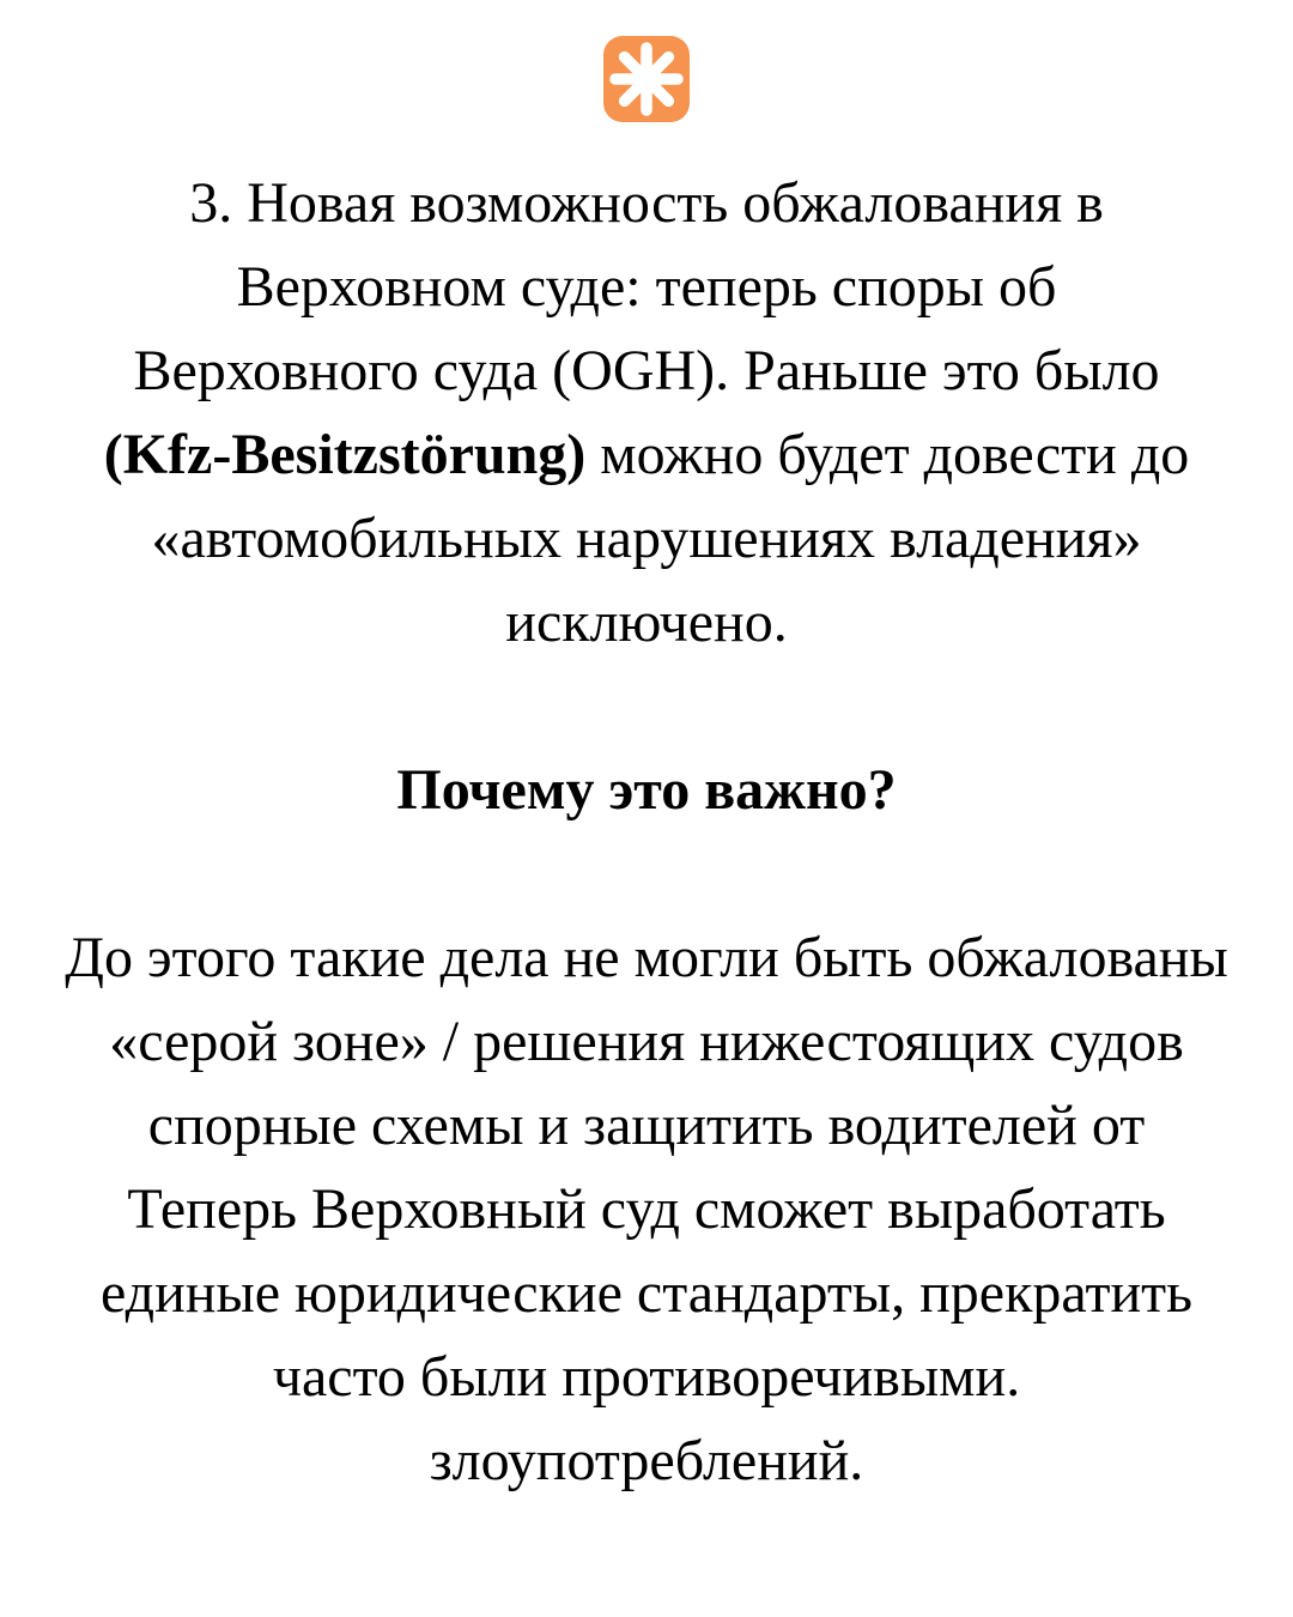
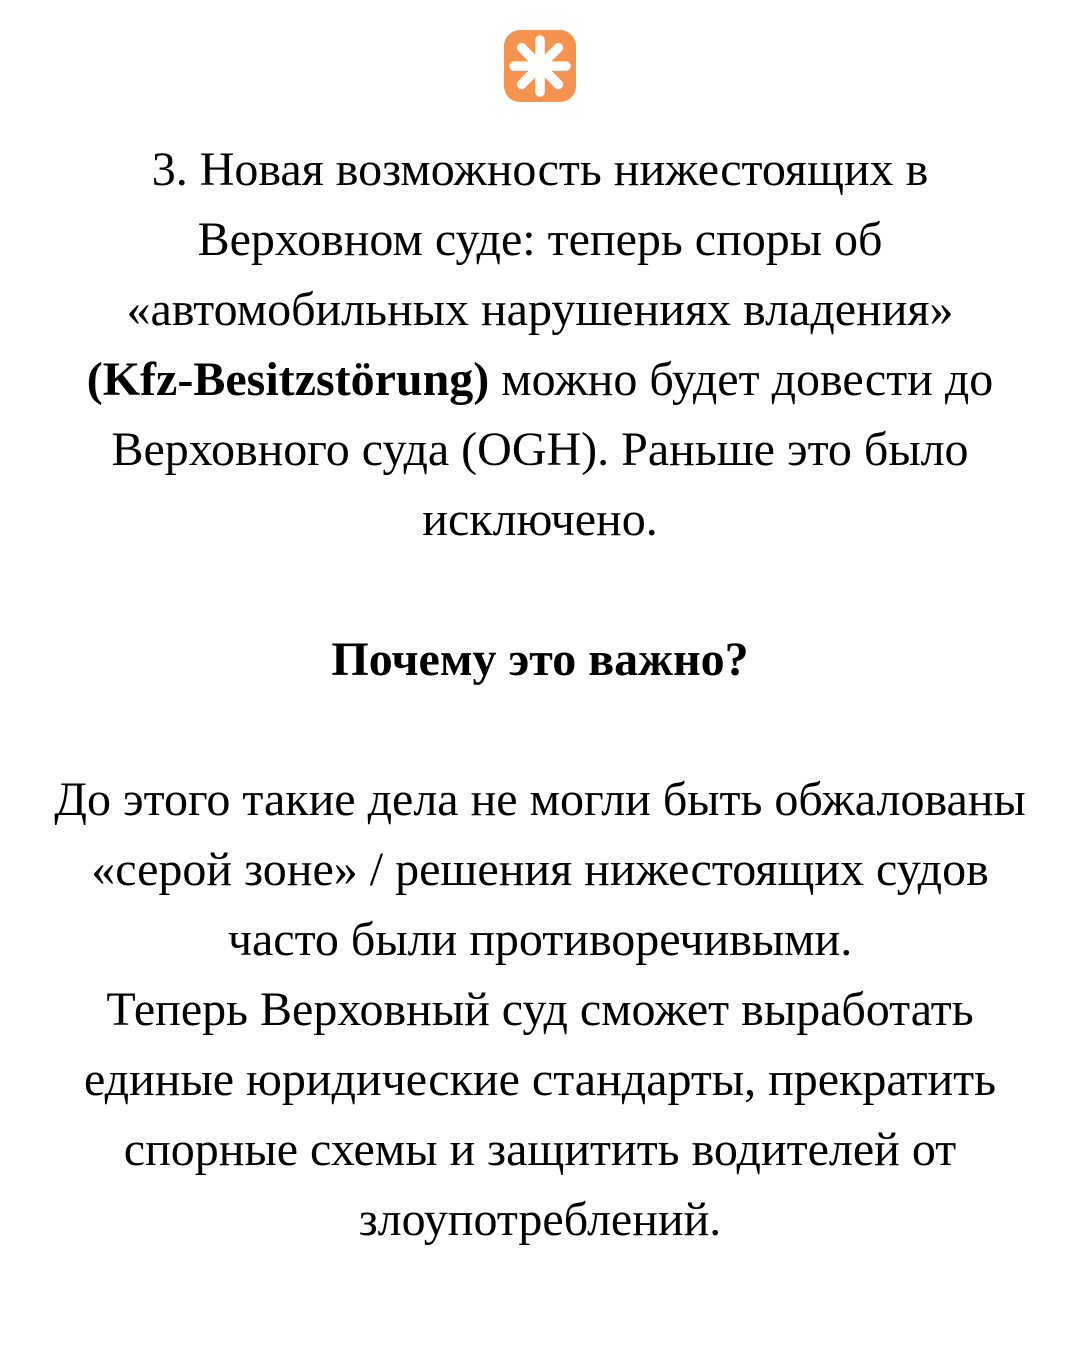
- 3. Новая возможность обжалования в
+ 3. Новая возможность нижестоящих в
  Верховном суде: теперь споры об
- Верховного суда (OGH). Раньше это было
+ «автомобильных нарушениях владения»
  (Kfz-Besitzstörung) можно будет довести до
- «автомобильных нарушениях владения»
+ Верховного суда (OGH). Раньше это было
  исключено.
  Почему это важно?
  До этого такие дела не могли быть обжалованы
  «серой зоне» / решения нижестоящих судов
- спорные схемы и защитить водителей от
+ часто были противоречивыми.
  Теперь Верховный суд сможет выработать
  единые юридические стандарты, прекратить
- часто были противоречивыми.
+ спорные схемы и защитить водителей от
  злоупотреблений.
